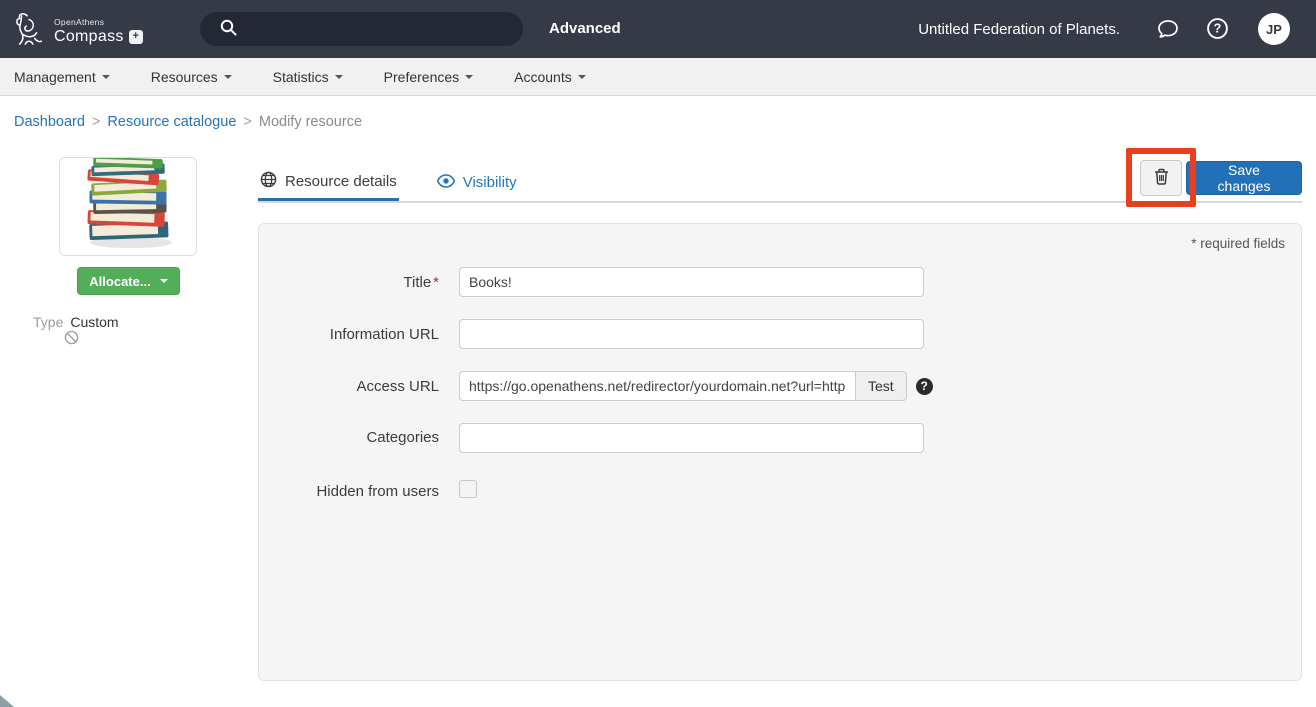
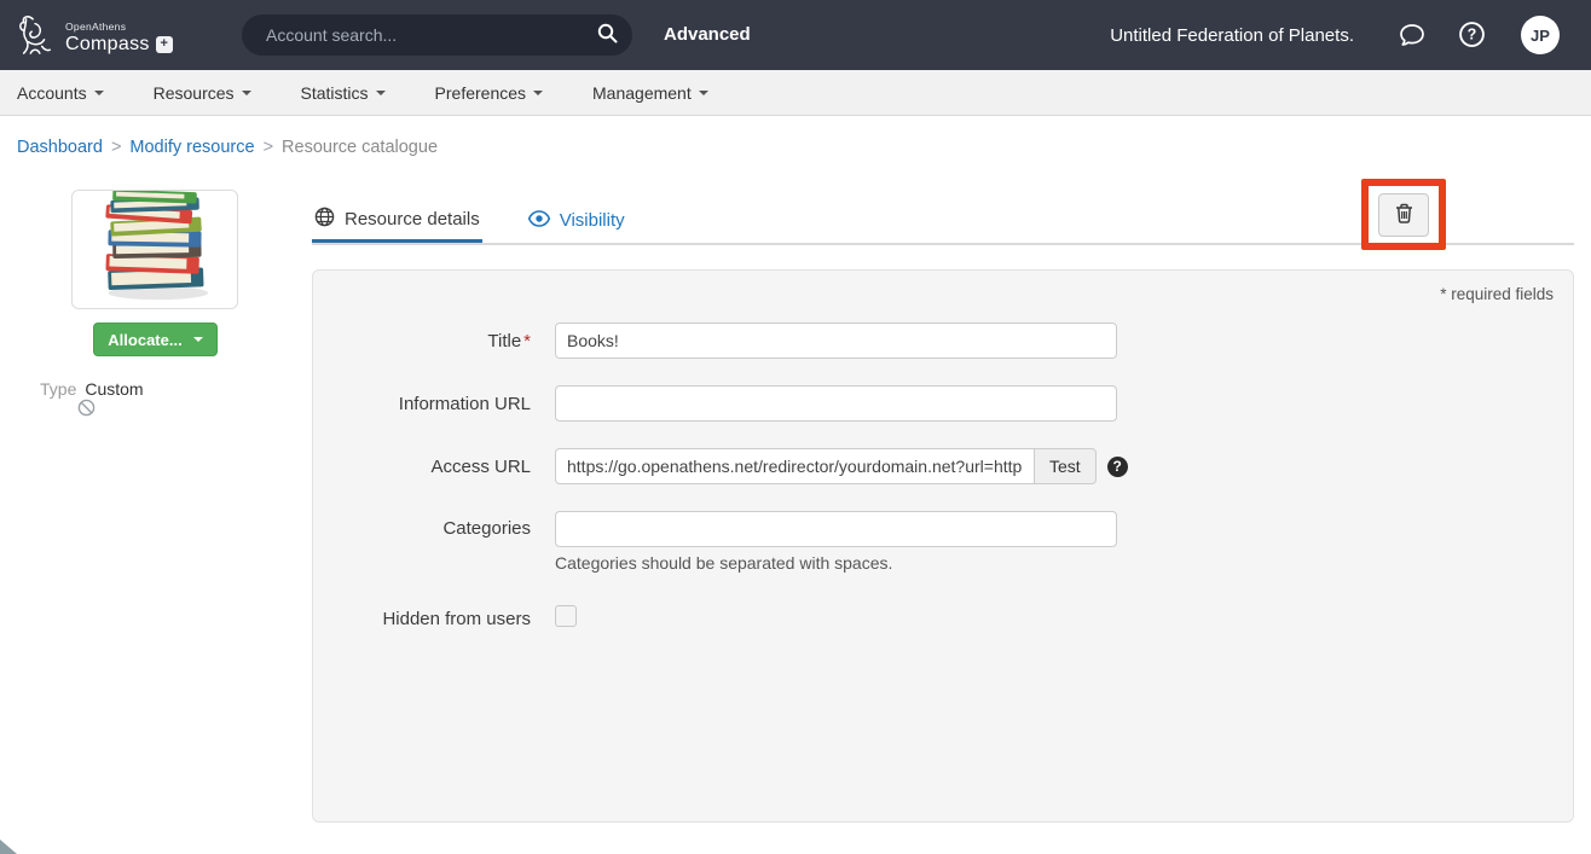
  OpenAthens
  Compass
  +
+ Account search...
  Advanced
  Untitled Federation of Planets.
  ?
  JP
- Management
+ Accounts
  Resources
  Statistics
  Preferences
- Accounts
+ Management
  Dashboard
  >
- Resource catalogue
+ Modify resource
  >
- Modify resource
+ Resource catalogue
  Allocate...
  Type
  Custom
  Resource details
  Visibility
- Save changes
  * required fields
  Title*
  Books!
  Information URL
  Access URL
  https://go.openathens.net/redirector/yourdomain.net?url=http
  Test
  ?
  Categories
+ Categories should be separated with spaces.
  Hidden from users
